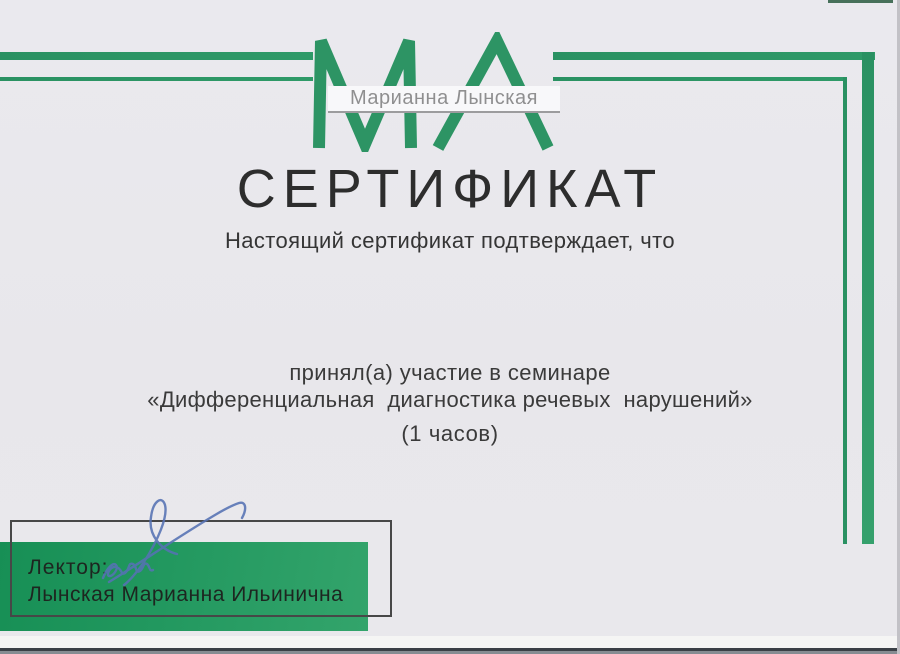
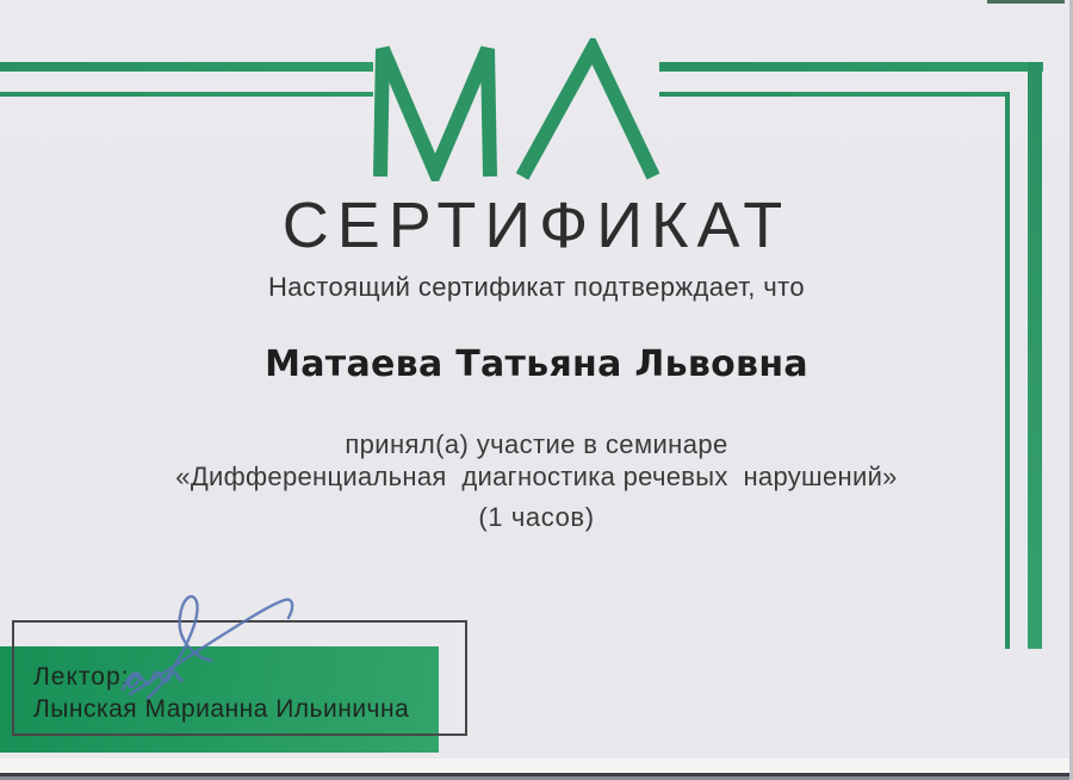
- Марианна Лынская
  СЕРТИФИКАТ
  Настоящий сертификат подтверждает, что
+ Матаева Татьяна Львовна
  принял(а) участие в семинаре
  «Дифференциальная диагностика речевых нарушений»
  (1 часов)
  Лектор:
  Лынская Марианна Ильинична
